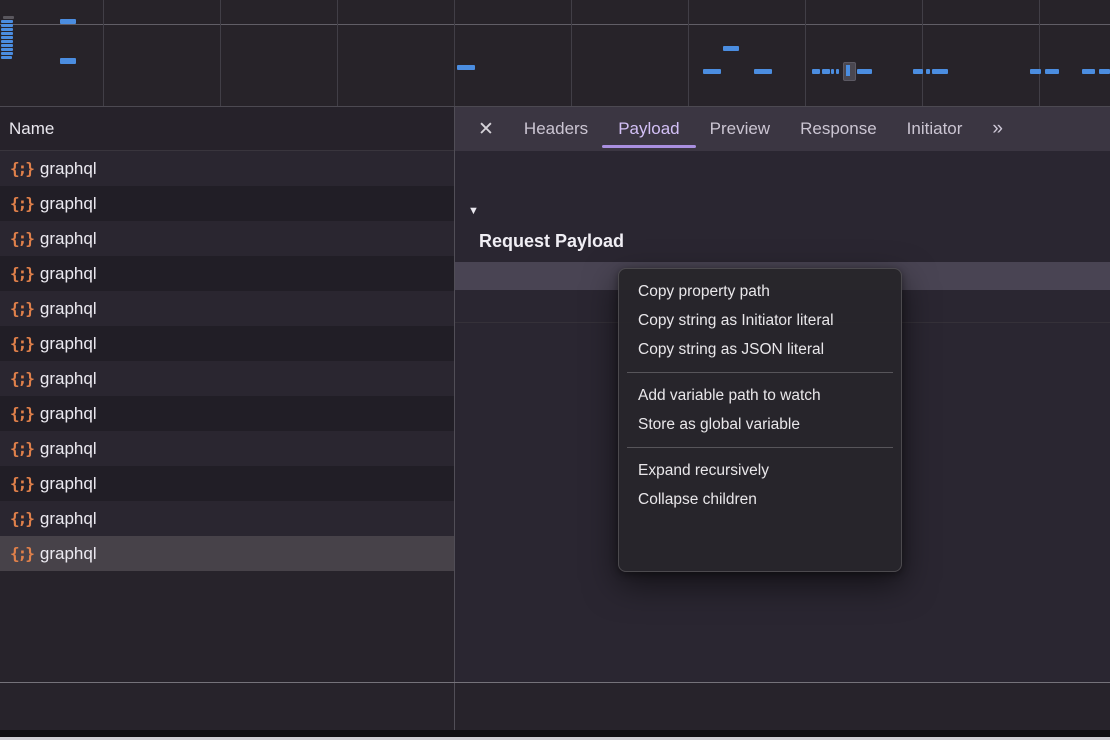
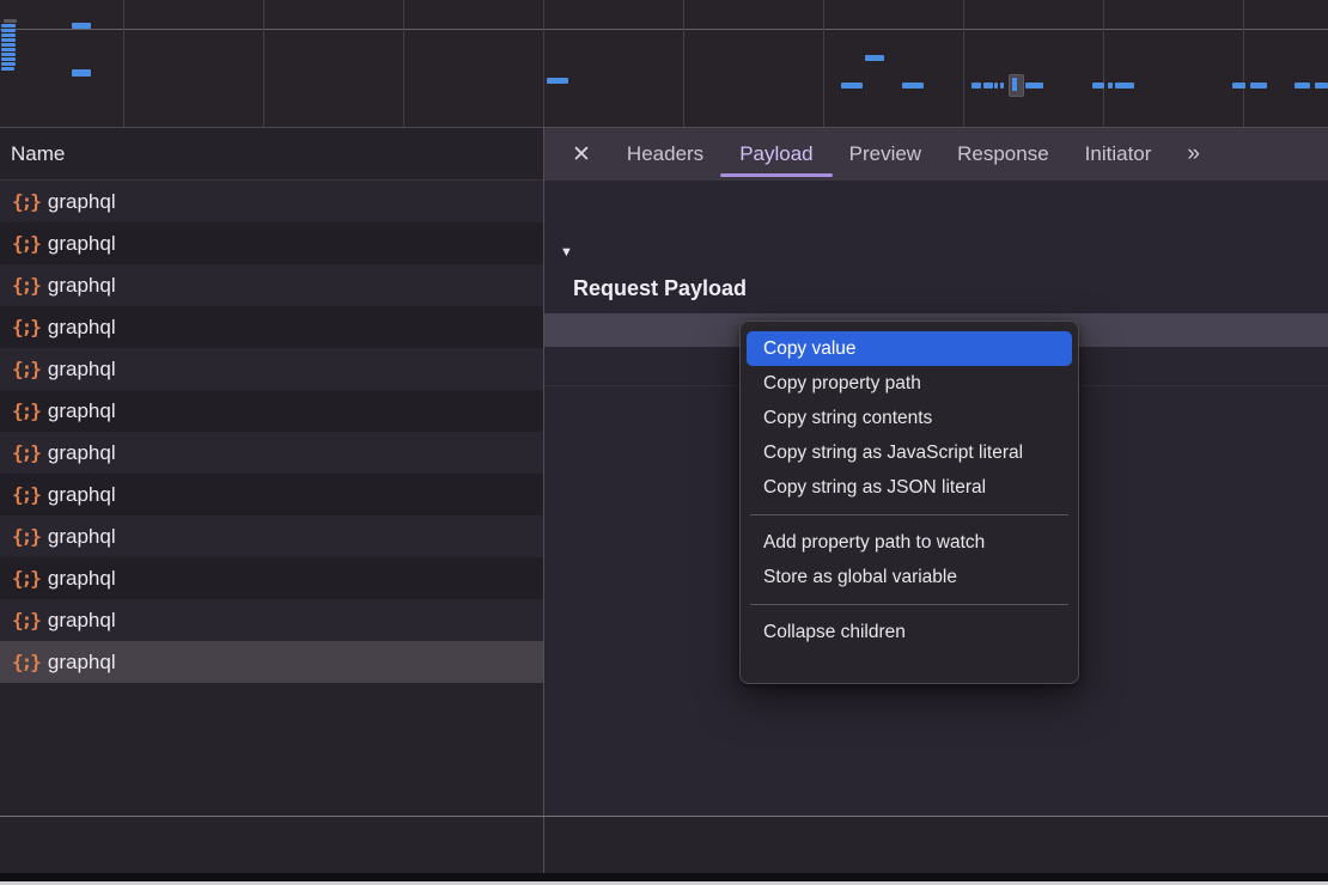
  Name
  {;}
  graphql
  {;}
  graphql
  {;}
  graphql
  {;}
  graphql
  {;}
  graphql
  {;}
  graphql
  {;}
  graphql
  {;}
  graphql
  {;}
  graphql
  {;}
  graphql
  {;}
  graphql
  {;}
  graphql
  ✕
  Headers
  Payload
  Preview
  Response
  Initiator
  »
  ▼
  Request Payload
+ Copy value
  Copy property path
+ Copy string contents
- Copy string as Initiator literal
+ Copy string as JavaScript literal
  Copy string as JSON literal
- Add variable path to watch
+ Add property path to watch
  Store as global variable
- Expand recursively
  Collapse children
